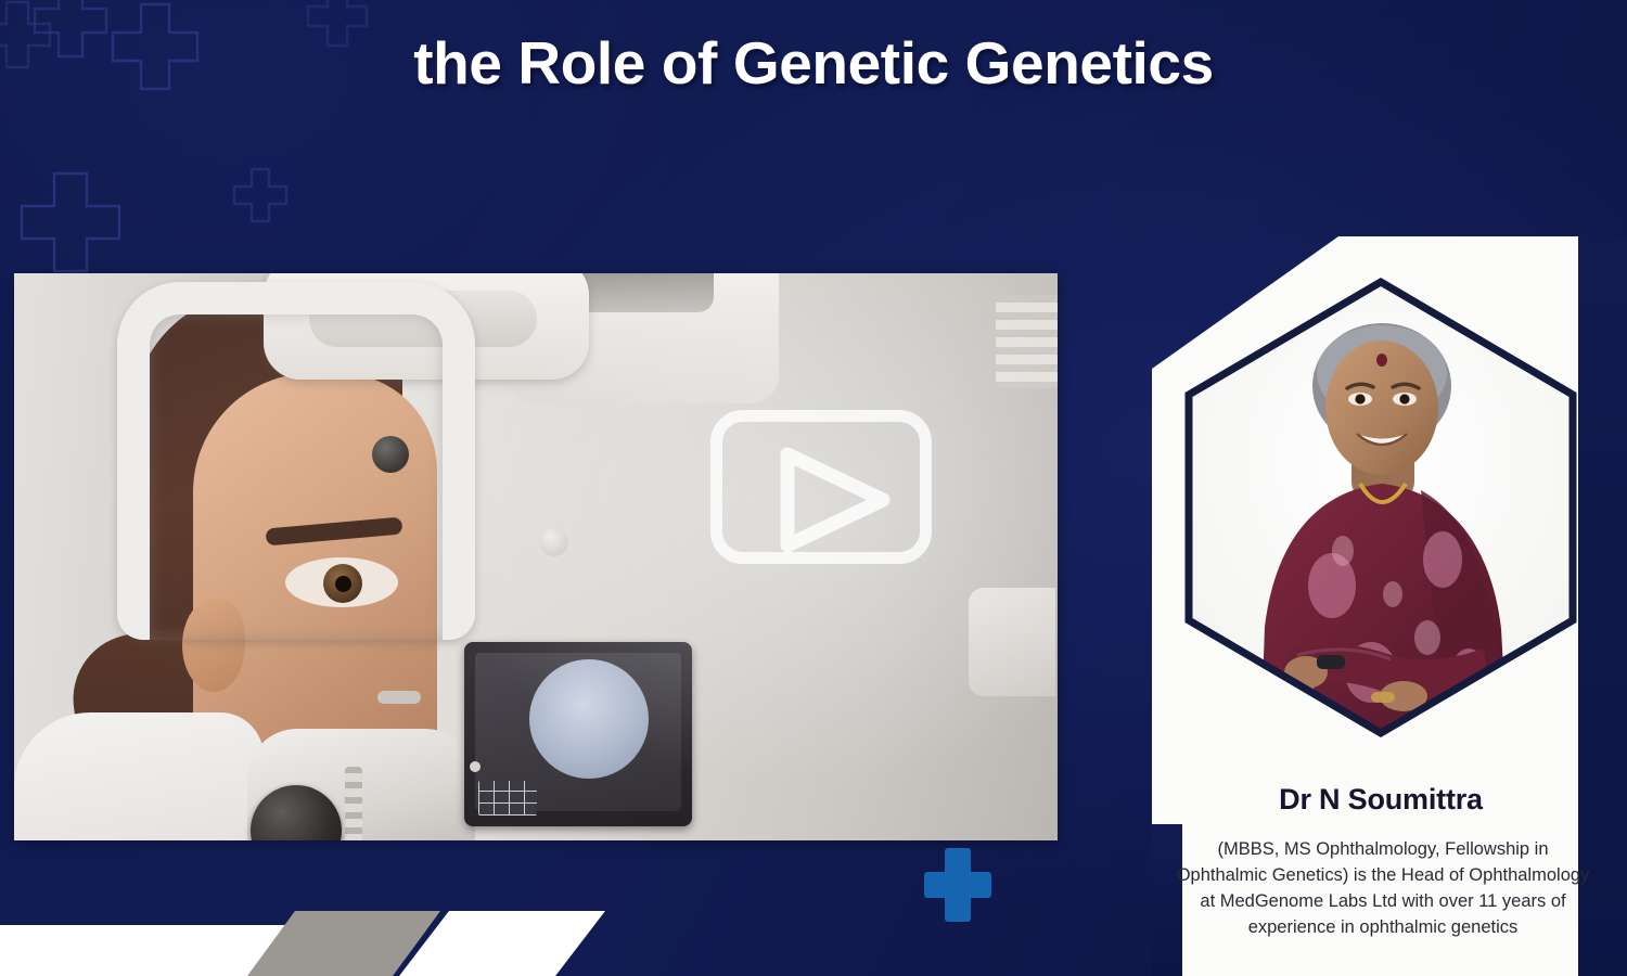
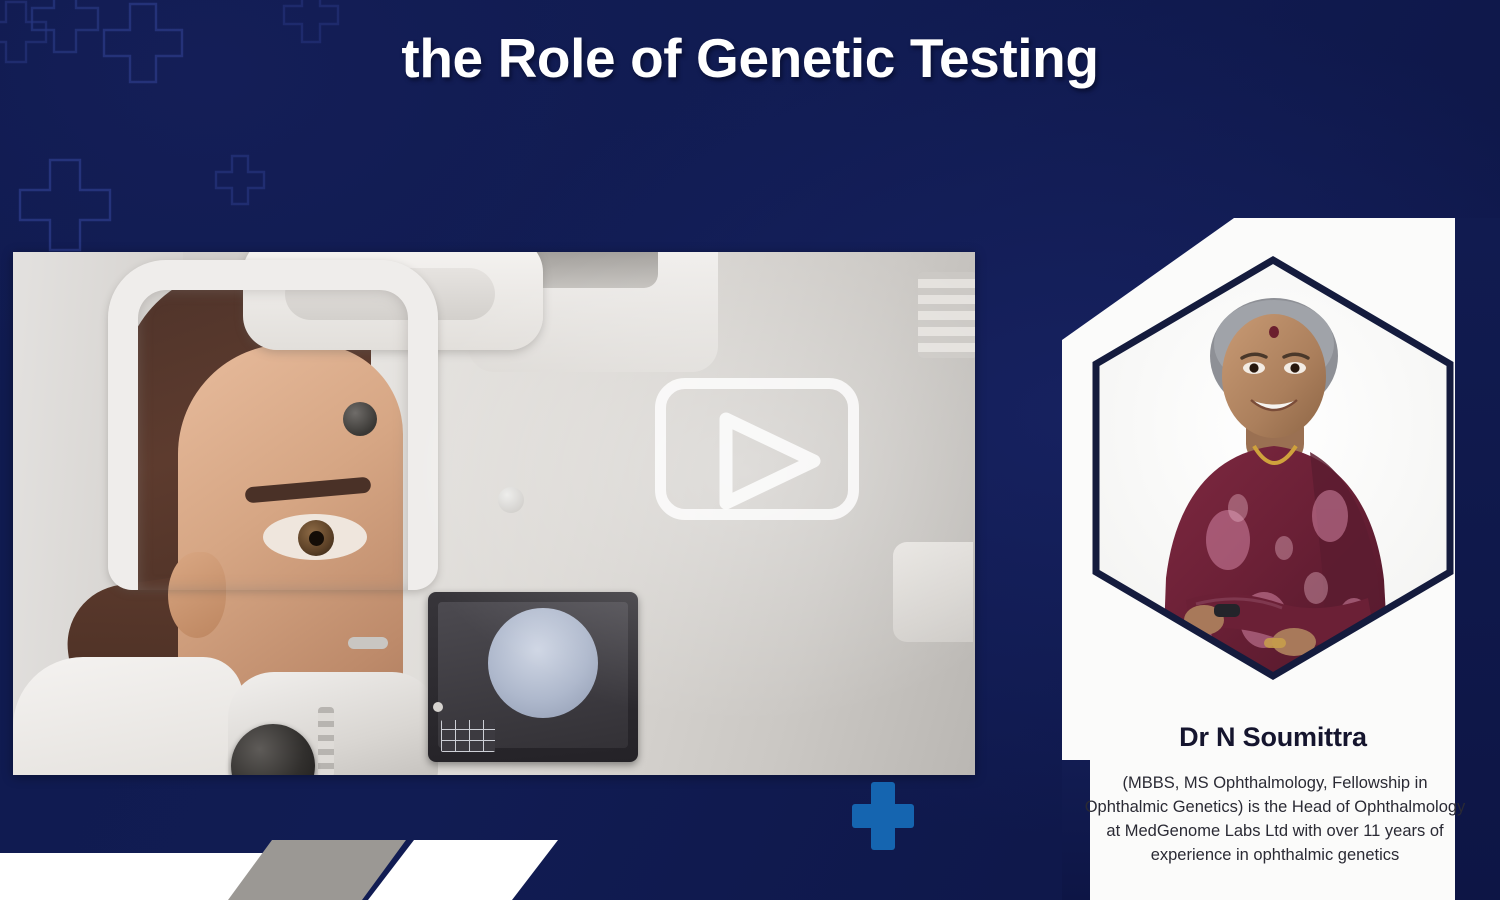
- the Role of Genetic Genetics
+ the Role of Genetic Testing
  Dr N Soumittra
  (MBBS, MS Ophthalmology, Fellowship in Ophthalmic Genetics) is the Head of Ophthalmology at MedGenome Labs Ltd with over 11 years of experience in ophthalmic genetics
